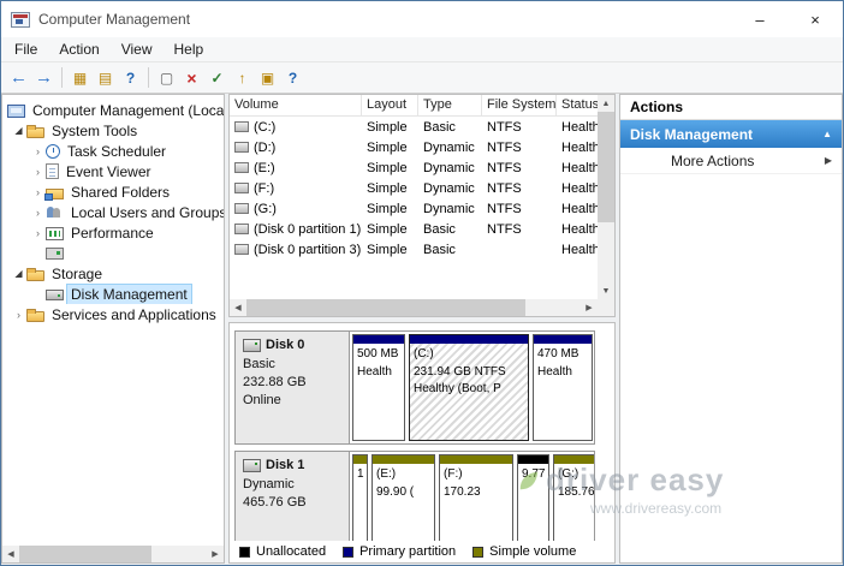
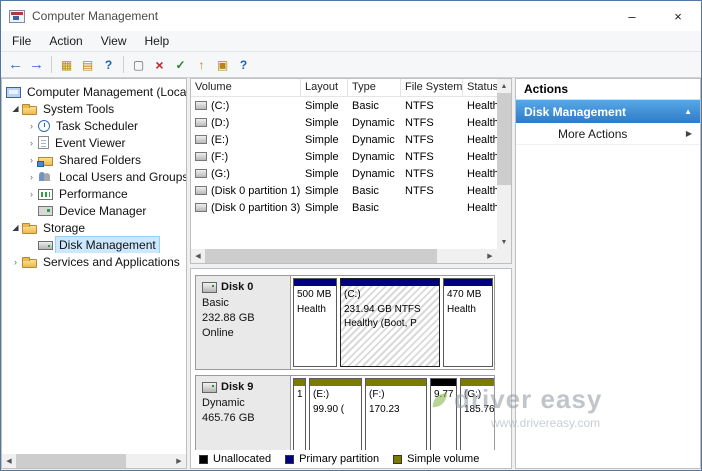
  Computer Management
  –
  ×
  File
  Action
  View
  Help
  ←
  →
  ▦
  ▤
  ?
  ▢
  ×
  ✓
  ↑
  ▣
  ?
  Computer Management (Loca
  ◢
  System Tools
  ›
  Task Scheduler
  ›
  Event Viewer
  ›
  Shared Folders
  ›
  Local Users and Groups
  ›
  Performance
+ Device Manager
  ◢
  Storage
  Disk Management
  ›
  Services and Applications
  Volume
  Layout
  Type
  File System
  Status
  (C:)
  Simple
  Basic
  NTFS
  Health
  (D:)
  Simple
  Dynamic
  NTFS
  Health
  (E:)
  Simple
  Dynamic
  NTFS
  Health
  (F:)
  Simple
  Dynamic
  NTFS
  Health
  (G:)
  Simple
  Dynamic
  NTFS
  Health
  (Disk 0 partition 1)
  Simple
  Basic
  NTFS
  Health
  (Disk 0 partition 3)
  Simple
  Basic
  Health
  Disk 0
  Basic
  232.88 GB
  Online
  500 MB
  Health
  (C:)
  231.94 GB NTFS
  Healthy (Boot, P
  470 MB
  Health
- Disk 1
+ Disk 9
  Dynamic
  465.76 GB
  1
  (E:)
  99.90 (
  (F:)
  170.23
  9.77
  (G:)
  185.76
  Unallocated
  Primary partition
  Simple volume
  Actions
  Disk Management
  ▲
  More Actions
  ▶
  driver easy
  www.drivereasy.com
